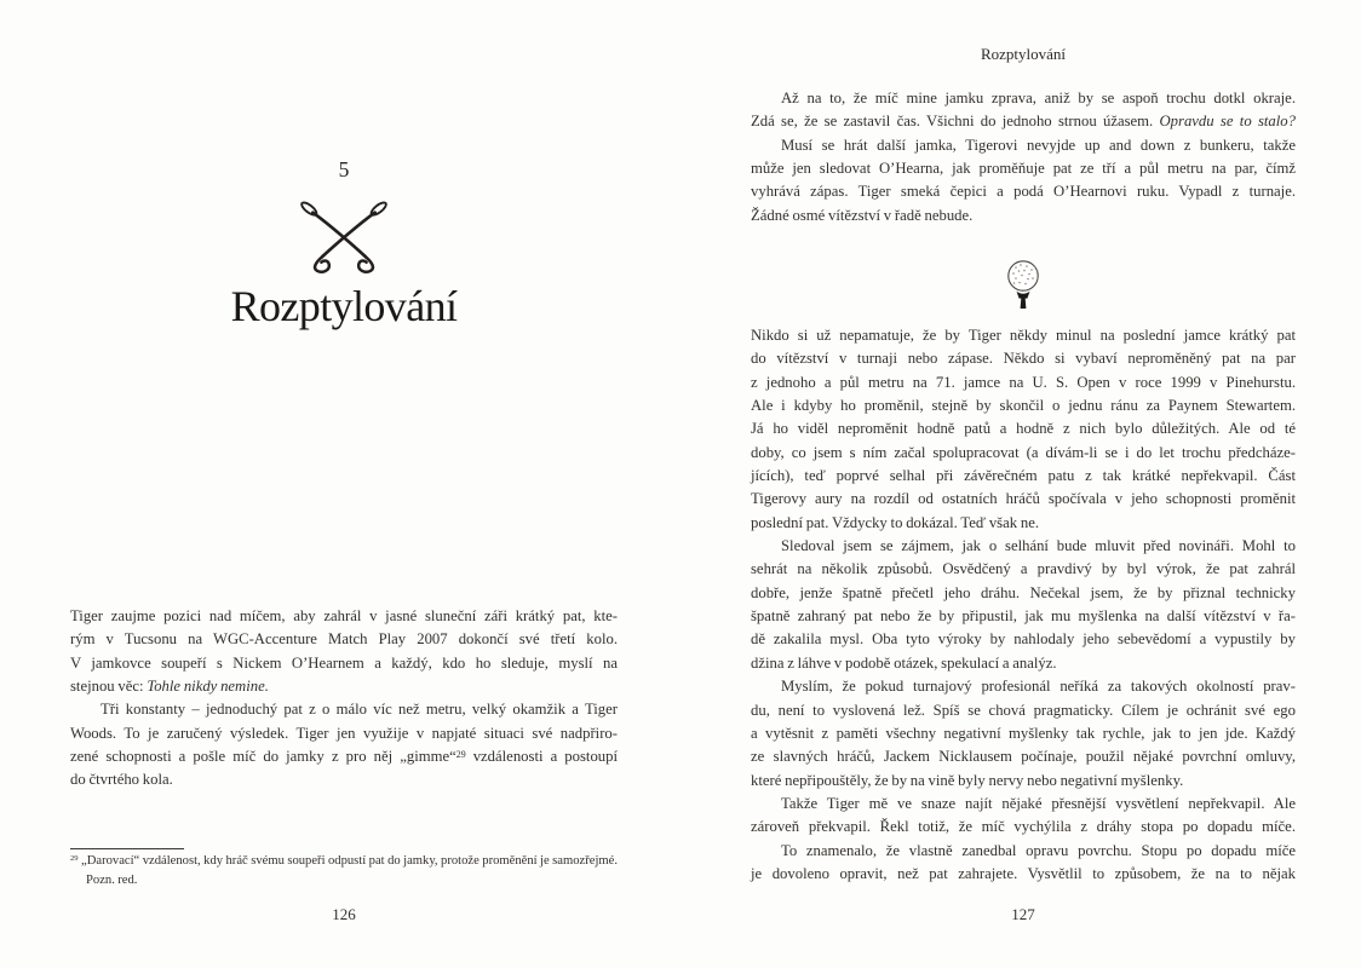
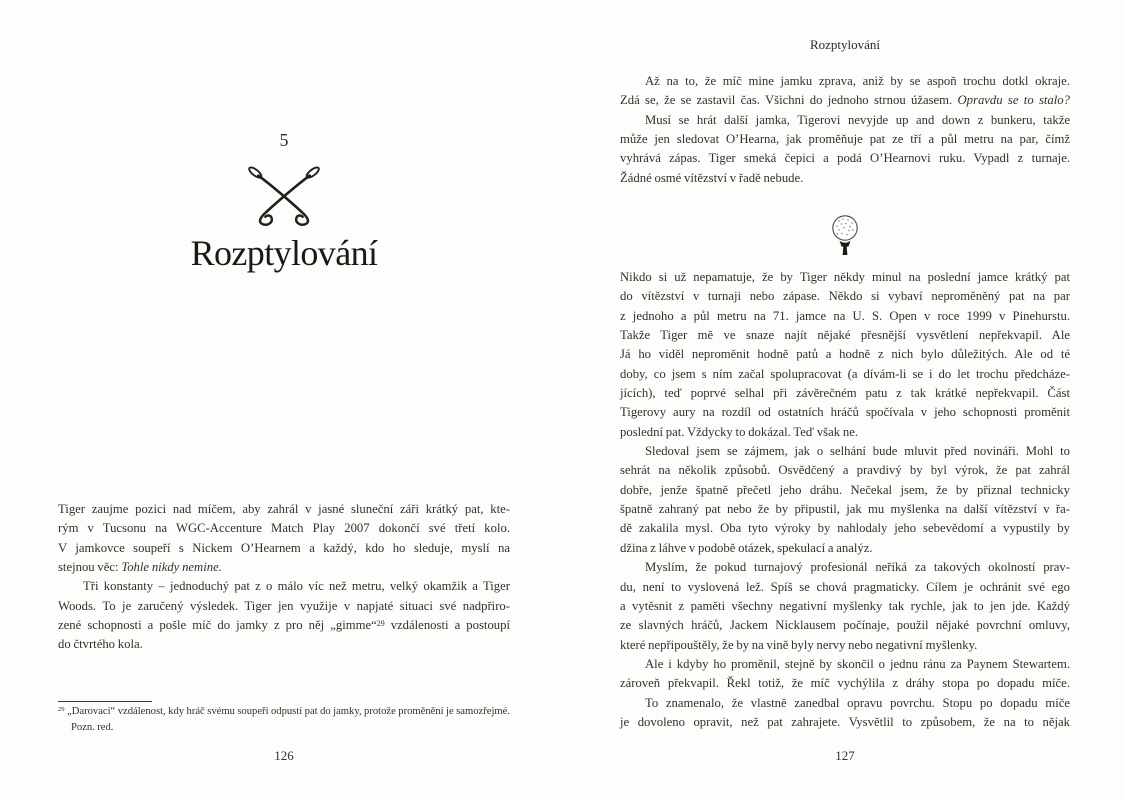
  5
  Rozptylování
  Tiger zaujme pozici nad míčem, aby zahrál v jasné sluneční záři krátký pat, kte-
  rým v Tucsonu na WGC-Accenture Match Play 2007 dokončí své třetí kolo.
  V jamkovce soupeří s Nickem O’Hearnem a každý, kdo ho sleduje, myslí na
  stejnou věc: Tohle nikdy nemine.
  Tři konstanty – jednoduchý pat z o málo víc než metru, velký okamžik a Tiger
  Woods. To je zaručený výsledek. Tiger jen využije v napjaté situaci své nadpřiro-
  zené schopnosti a pošle míč do jamky z pro něj „gimme“29 vzdálenosti a postoupí
  do čtvrtého kola.
  „Darovací“ vzdálenost, kdy hráč svému soupeři odpustí pat do jamky, protože proměnění je samozřejmé.
  Pozn. red.
  126
  Rozptylování
  Až na to, že míč mine jamku zprava, aniž by se aspoň trochu dotkl okraje.
  Zdá se, že se zastavil čas. Všichni do jednoho strnou úžasem. Opravdu se to stalo?
  Musí se hrát další jamka, Tigerovi nevyjde up and down z bunkeru, takže
  může jen sledovat O’Hearna, jak proměňuje pat ze tří a půl metru na par, čímž
  vyhrává zápas. Tiger smeká čepici a podá O’Hearnovi ruku. Vypadl z turnaje.
  Žádné osmé vítězství v řadě nebude.
  Nikdo si už nepamatuje, že by Tiger někdy minul na poslední jamce krátký pat
  do vítězství v turnaji nebo zápase. Někdo si vybaví neproměněný pat na par
  z jednoho a půl metru na 71. jamce na U. S. Open v roce 1999 v Pinehurstu.
- Ale i kdyby ho proměnil, stejně by skončil o jednu ránu za Paynem Stewartem.
+ Takže Tiger mě ve snaze najít nějaké přesnější vysvětlení nepřekvapil. Ale
  Já ho viděl neproměnit hodně patů a hodně z nich bylo důležitých. Ale od té
  doby, co jsem s ním začal spolupracovat (a dívám-li se i do let trochu předcháze-
  jících), teď poprvé selhal při závěrečném patu z tak krátké nepřekvapil. Část
  Tigerovy aury na rozdíl od ostatních hráčů spočívala v jeho schopnosti proměnit
  poslední pat. Vždycky to dokázal. Teď však ne.
  Sledoval jsem se zájmem, jak o selhání bude mluvit před novináři. Mohl to
  sehrát na několik způsobů. Osvědčený a pravdivý by byl výrok, že pat zahrál
  dobře, jenže špatně přečetl jeho dráhu. Nečekal jsem, že by přiznal technicky
  špatně zahraný pat nebo že by připustil, jak mu myšlenka na další vítězství v řa-
  dě zakalila mysl. Oba tyto výroky by nahlodaly jeho sebevědomí a vypustily by
  džina z láhve v podobě otázek, spekulací a analýz.
  Myslím, že pokud turnajový profesionál neříká za takových okolností prav-
  du, není to vyslovená lež. Spíš se chová pragmaticky. Cílem je ochránit své ego
  a vytěsnit z paměti všechny negativní myšlenky tak rychle, jak to jen jde. Každý
  ze slavných hráčů, Jackem Nicklausem počínaje, použil nějaké povrchní omluvy,
  které nepřipouštěly, že by na vině byly nervy nebo negativní myšlenky.
- Takže Tiger mě ve snaze najít nějaké přesnější vysvětlení nepřekvapil. Ale
+ Ale i kdyby ho proměnil, stejně by skončil o jednu ránu za Paynem Stewartem.
  zároveň překvapil. Řekl totiž, že míč vychýlila z dráhy stopa po dopadu míče.
  To znamenalo, že vlastně zanedbal opravu povrchu. Stopu po dopadu míče
  je dovoleno opravit, než pat zahrajete. Vysvětlil to způsobem, že na to nějak
  127
